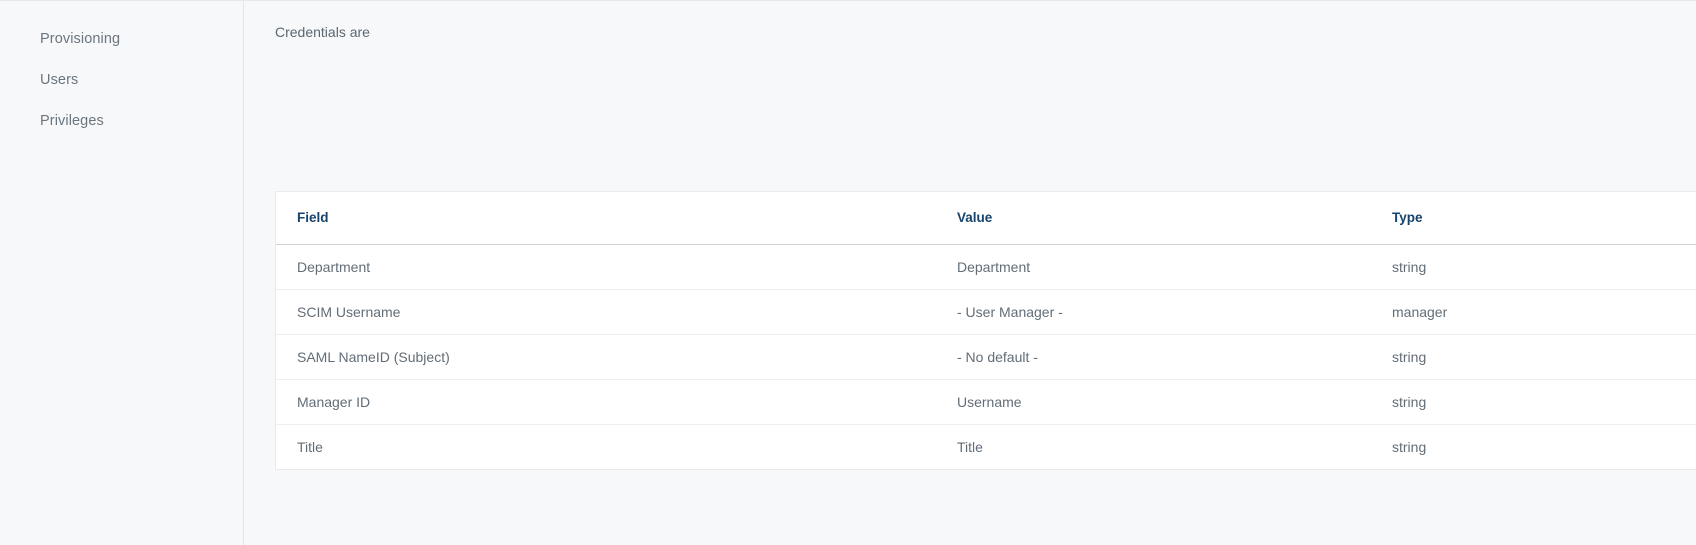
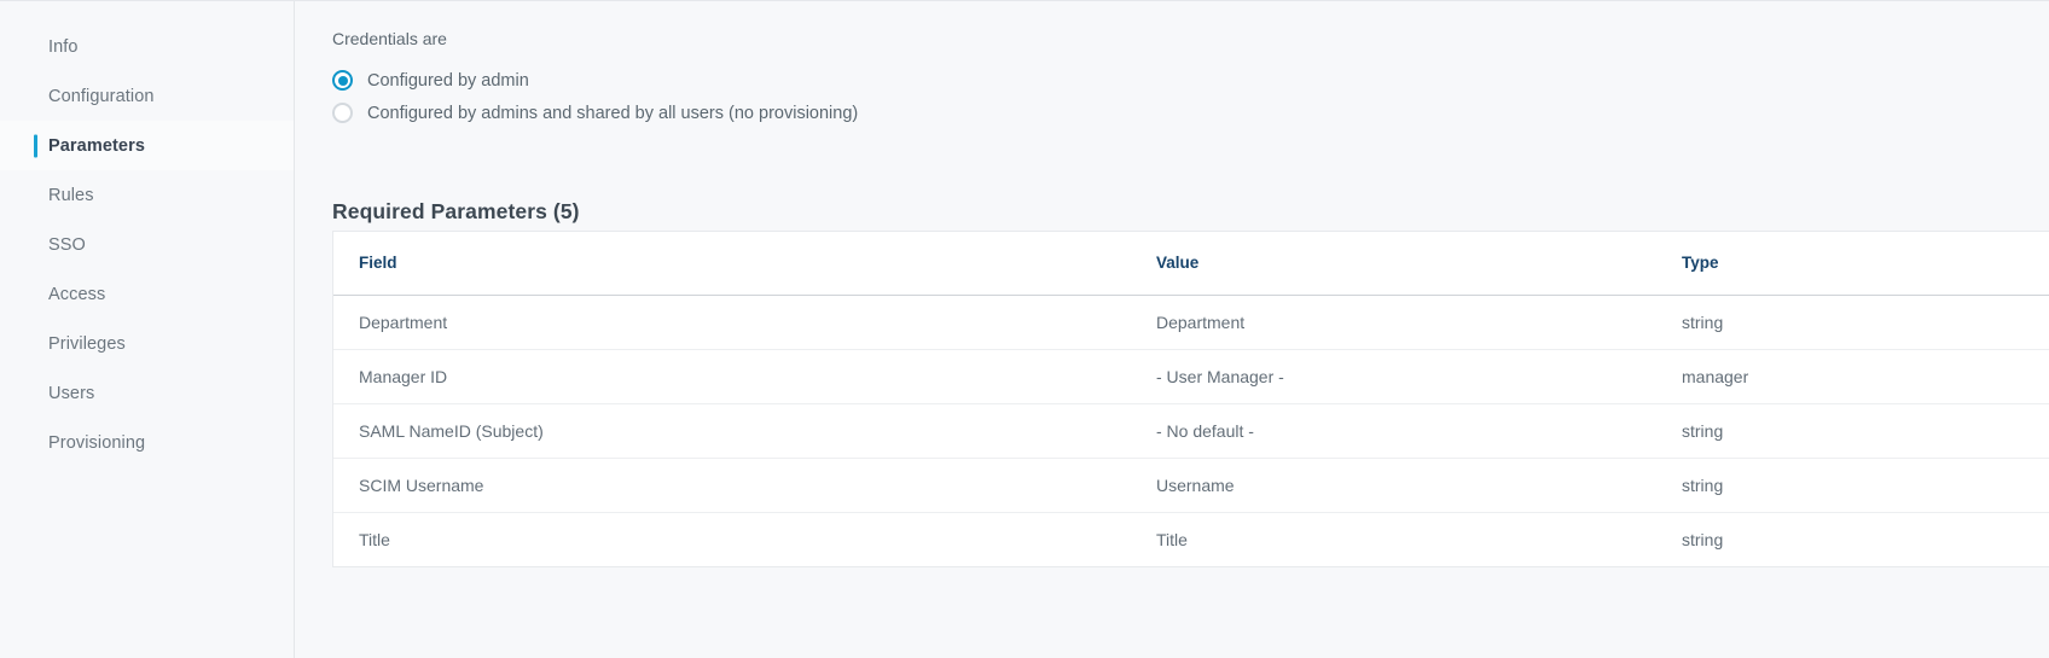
+ Info
+ Configuration
+ Parameters
+ Rules
+ SSO
+ Access
- Provisioning
+ Privileges
  Users
- Privileges
+ Provisioning
  Credentials are
+ Configured by admin
+ Configured by admins and shared by all users (no provisioning)
+ Required Parameters (5)
  Field	Value	Type
  Department	Department	string
- SCIM Username	- User Manager -	manager
+ Manager ID	- User Manager -	manager
  SAML NameID (Subject)	- No default -	string
- Manager ID	Username	string
+ SCIM Username	Username	string
  Title	Title	string
